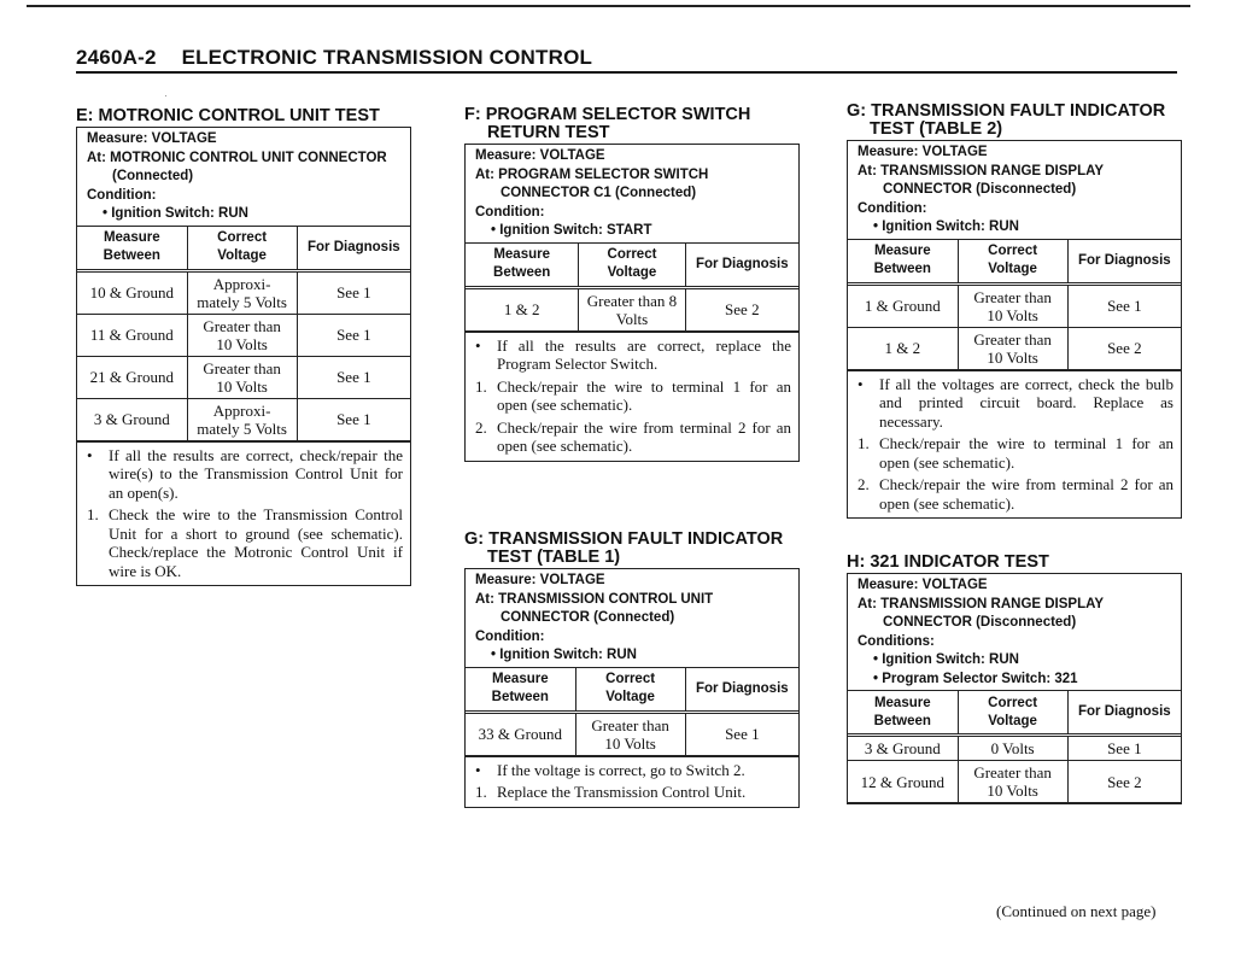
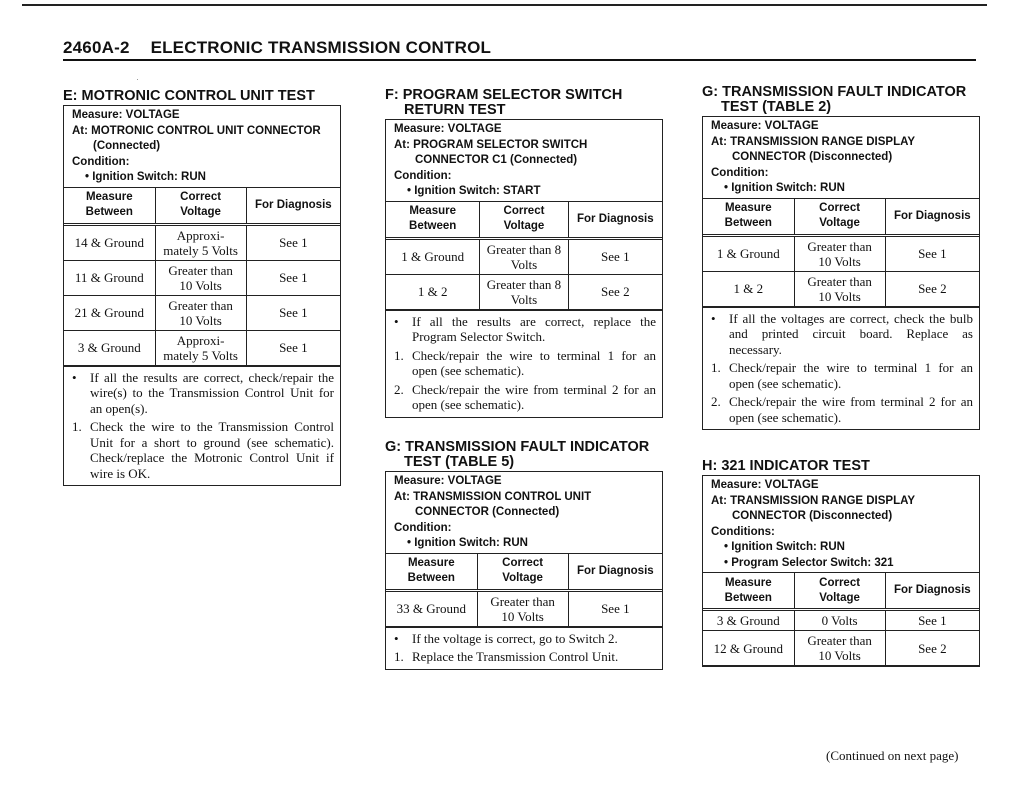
  2460A-2 ELECTRONIC TRANSMISSION CONTROL
  E: MOTRONIC CONTROL UNIT TEST
  Measure: VOLTAGE
  At: MOTRONIC CONTROL UNIT CONNECTOR
  (Connected)
  Condition:
  • Ignition Switch: RUN
  MeasureBetween	CorrectVoltage	For Diagnosis
- 10 & Ground	Approxi-mately 5 Volts	See 1
+ 14 & Ground	Approxi-mately 5 Volts	See 1
  11 & Ground	Greater than10 Volts	See 1
  21 & Ground	Greater than10 Volts	See 1
  3 & Ground	Approxi-mately 5 Volts	See 1
  •
  If all the results are correct, check/repair the wire(s) to the Transmission Control Unit for an open(s).
  1.
  Check the wire to the Transmission Control Unit for a short to ground (see schematic). Check/replace the Motronic Control Unit if wire is OK.
  F: PROGRAM SELECTOR SWITCH
  RETURN TEST
  Measure: VOLTAGE
  At: PROGRAM SELECTOR SWITCH
  CONNECTOR C1 (Connected)
  Condition:
  • Ignition Switch: START
  MeasureBetween	CorrectVoltage	For Diagnosis
+ 1 & Ground	Greater than 8Volts	See 1
  1 & 2	Greater than 8Volts	See 2
  •
  If all the results are correct, replace the Program Selector Switch.
  1.
  Check/repair the wire to terminal 1 for an open (see schematic).
  2.
  Check/repair the wire from terminal 2 for an open (see schematic).
  G: TRANSMISSION FAULT INDICATOR
- TEST (TABLE 1)
+ TEST (TABLE 5)
  Measure: VOLTAGE
  At: TRANSMISSION CONTROL UNIT
  CONNECTOR (Connected)
  Condition:
  • Ignition Switch: RUN
  MeasureBetween	CorrectVoltage	For Diagnosis
  33 & Ground	Greater than10 Volts	See 1
  •
  If the voltage is correct, go to Switch 2.
  1.
  Replace the Transmission Control Unit.
  G: TRANSMISSION FAULT INDICATOR
  TEST (TABLE 2)
  Measure: VOLTAGE
  At: TRANSMISSION RANGE DISPLAY
  CONNECTOR (Disconnected)
  Condition:
  • Ignition Switch: RUN
  MeasureBetween	CorrectVoltage	For Diagnosis
  1 & Ground	Greater than10 Volts	See 1
  1 & 2	Greater than10 Volts	See 2
  •
  If all the voltages are correct, check the bulb and printed circuit board. Replace as necessary.
  1.
  Check/repair the wire to terminal 1 for an open (see schematic).
  2.
  Check/repair the wire from terminal 2 for an open (see schematic).
  H: 321 INDICATOR TEST
  Measure: VOLTAGE
  At: TRANSMISSION RANGE DISPLAY
  CONNECTOR (Disconnected)
  Conditions:
  • Ignition Switch: RUN
  • Program Selector Switch: 321
  MeasureBetween	CorrectVoltage	For Diagnosis
  3 & Ground	0 Volts	See 1
  12 & Ground	Greater than10 Volts	See 2
  (Continued on next page)
